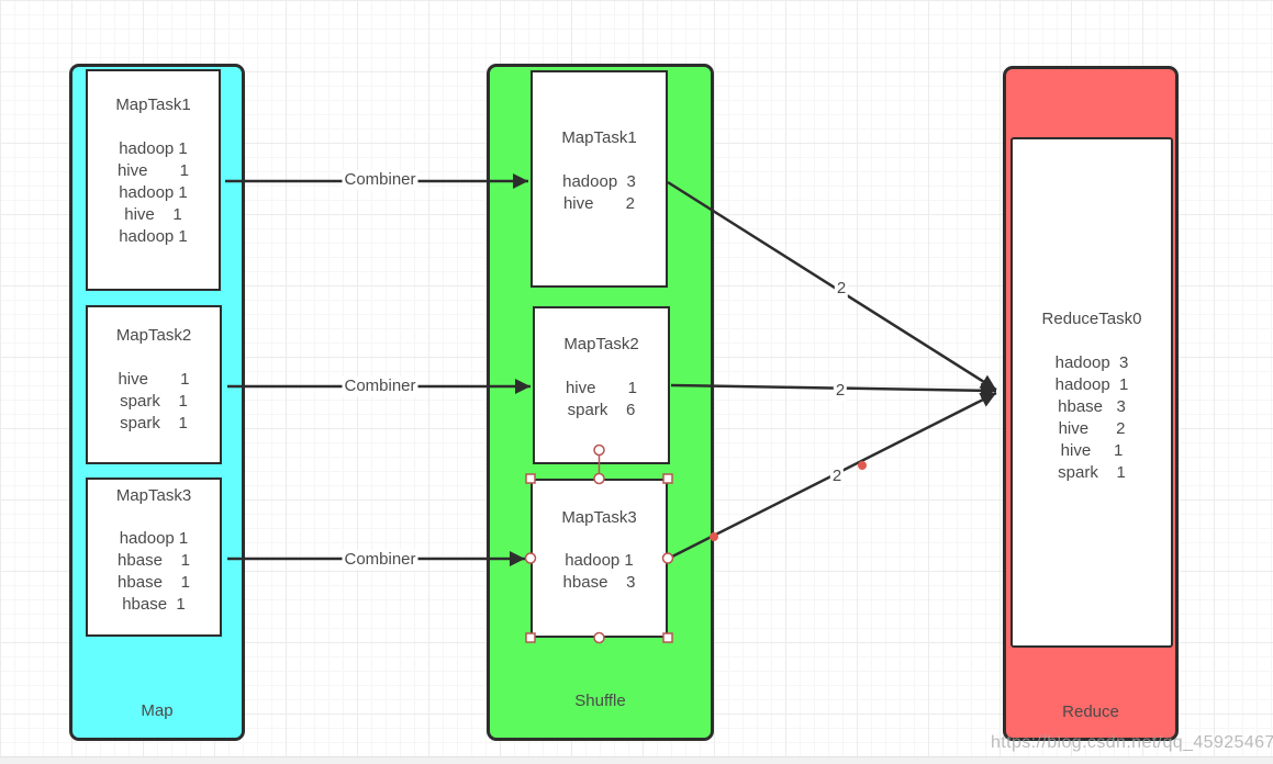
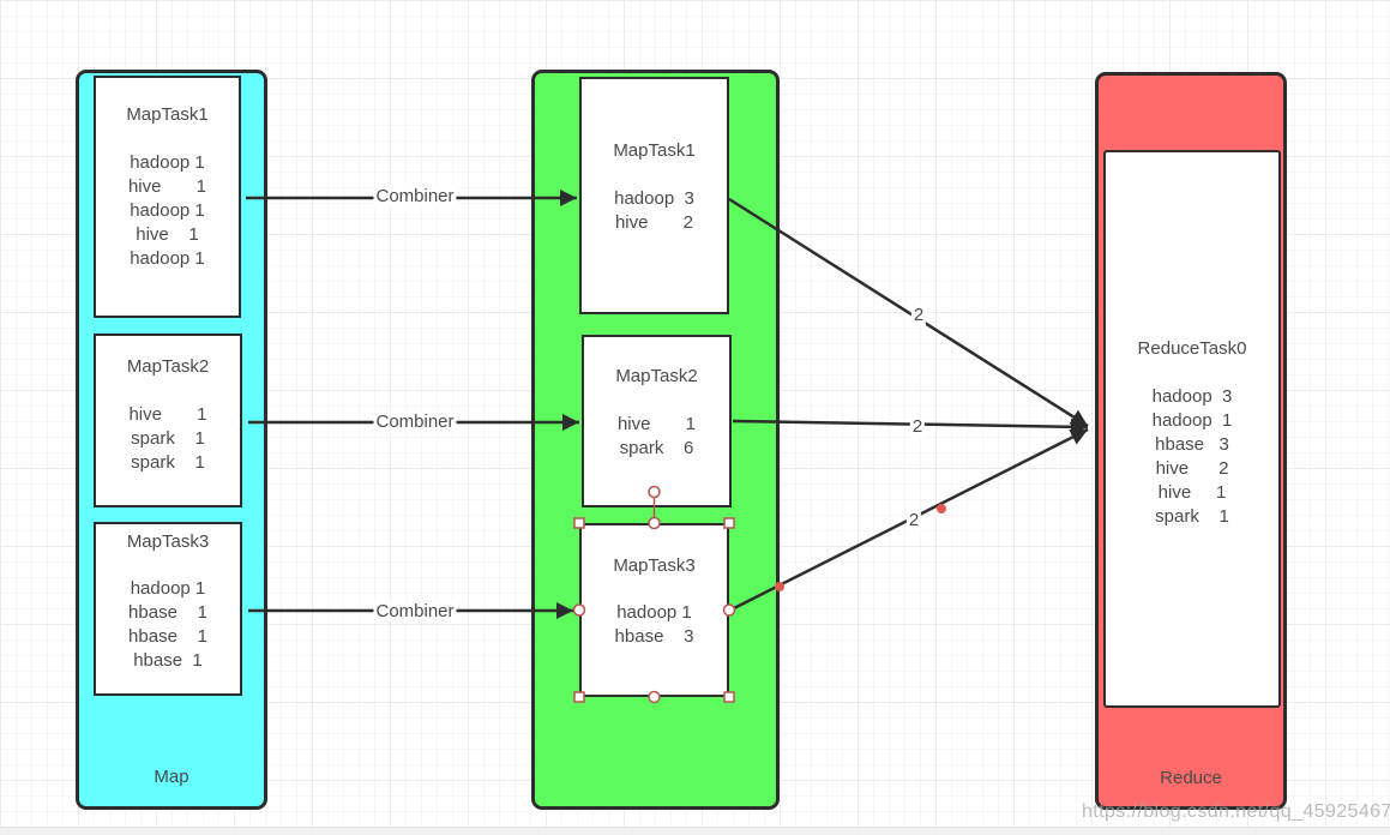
  MapTask1
  hadoop 1
  hive 1
  hadoop 1
  hive 1
  hadoop 1
  MapTask2
  hive 1
  spark 1
  spark 1
  MapTask3
  hadoop 1
  hbase 1
  hbase 1
  hbase 1
  Map
  MapTask1
  hadoop 3
  hive 2
  MapTask2
  hive 1
  spark 6
  MapTask3
  hadoop 1
  hbase 3
- Shuffle
  ReduceTask0
  hadoop 3
  hadoop 1
  hbase 3
  hive 2
  hive 1
  spark 1
  Reduce
  Combiner
  Combiner
  Combiner
  2
  2
  2
  https://blog.csdn.net/qq_45925467
